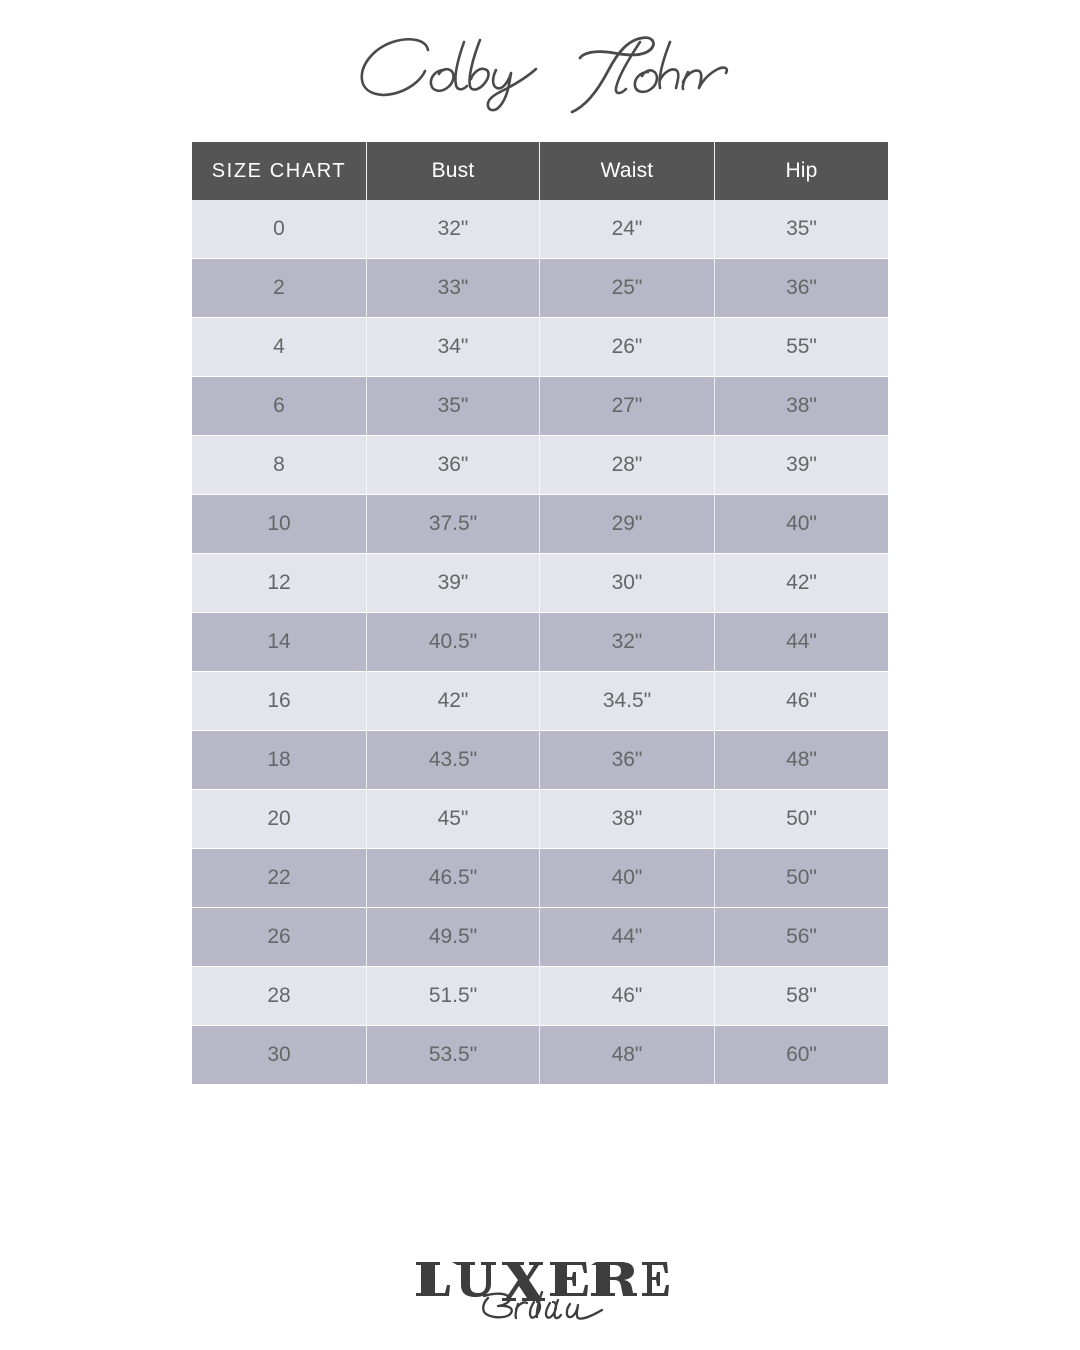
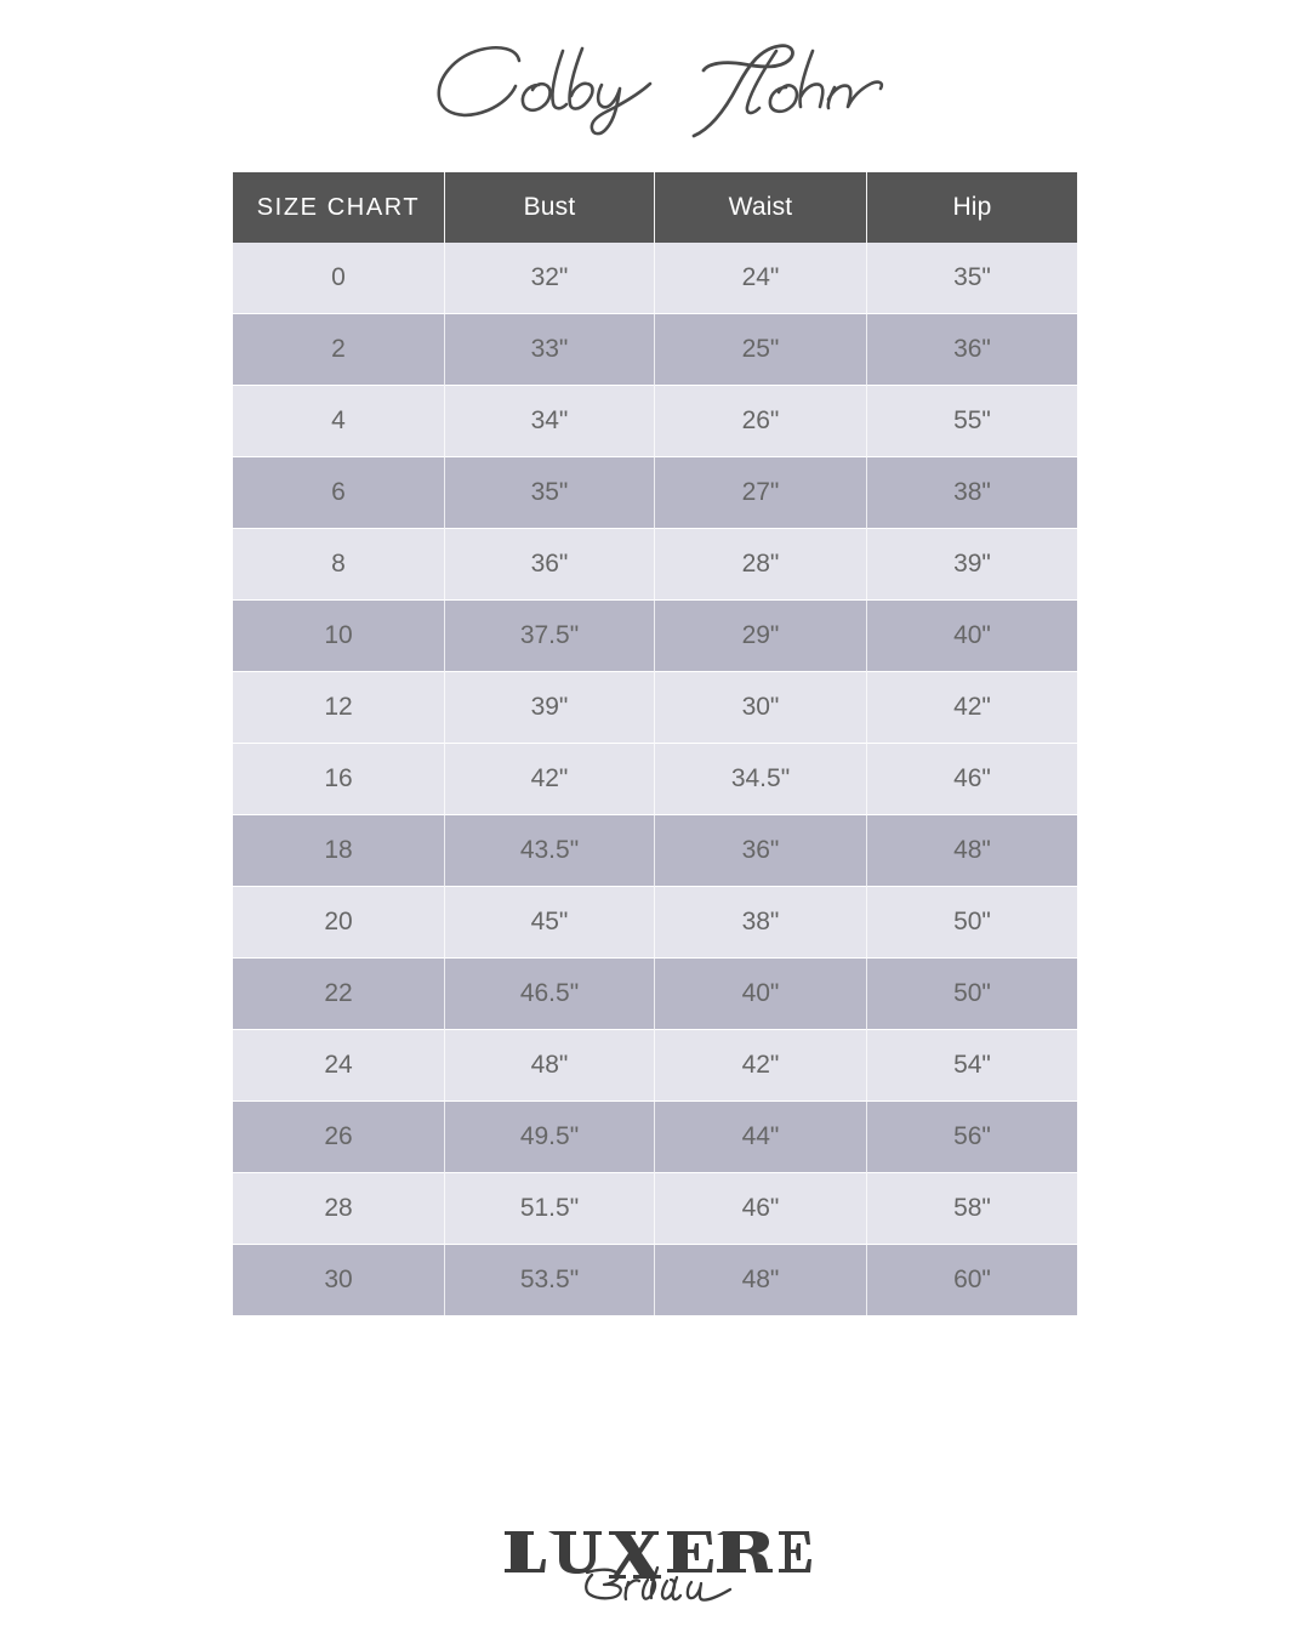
  SIZE CHART	Bust	Waist	Hip
  0	32"	24"	35"
  2	33"	25"	36"
  4	34"	26"	55"
  6	35"	27"	38"
  8	36"	28"	39"
  10	37.5"	29"	40"
  12	39"	30"	42"
- 14	40.5"	32"	44"
  16	42"	34.5"	46"
  18	43.5"	36"	48"
  20	45"	38"	50"
  22	46.5"	40"	50"
+ 24	48"	42"	54"
  26	49.5"	44"	56"
  28	51.5"	46"	58"
  30	53.5"	48"	60"
